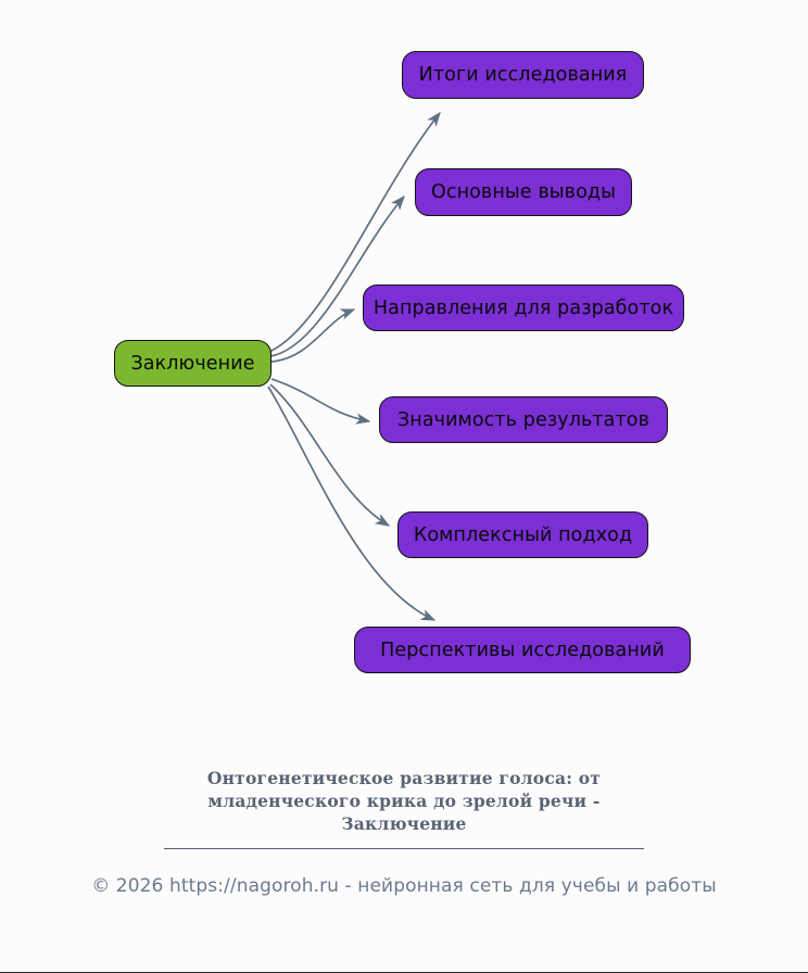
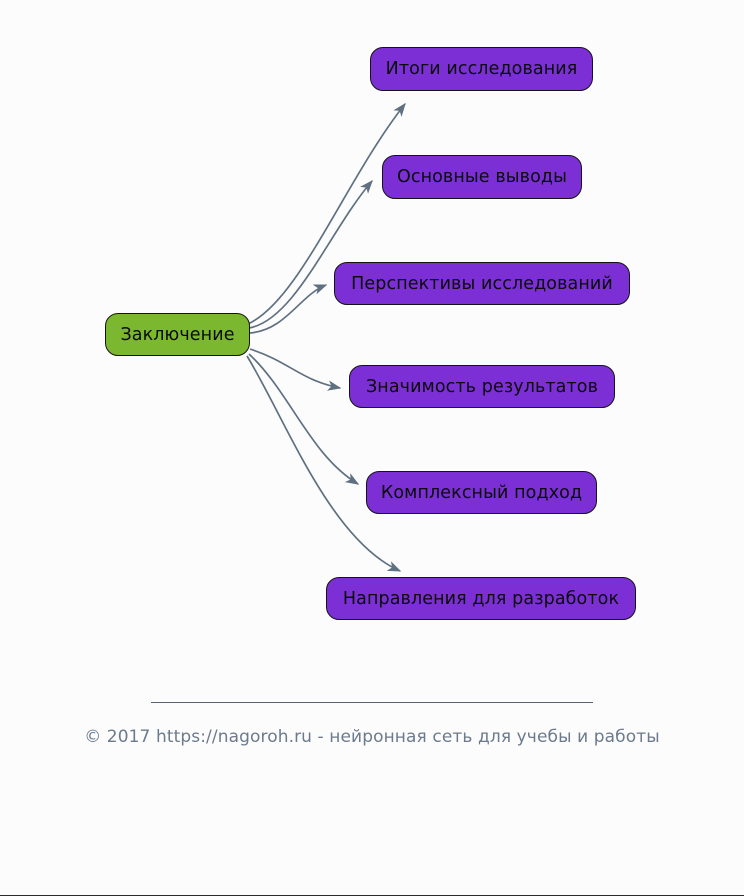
  Заключение
  Итоги исследования
  Основные выводы
- Направления для разработок
+ Перспективы исследований
  Значимость результатов
  Комплексный подход
- Перспективы исследований
+ Направления для разработок
- Онтогенетическое развитие голоса: от младенческого крика до зрелой речи - Заключение
- © 2026 https://nagoroh.ru - нейронная сеть для учебы и работы
+ © 2017 https://nagoroh.ru - нейронная сеть для учебы и работы
